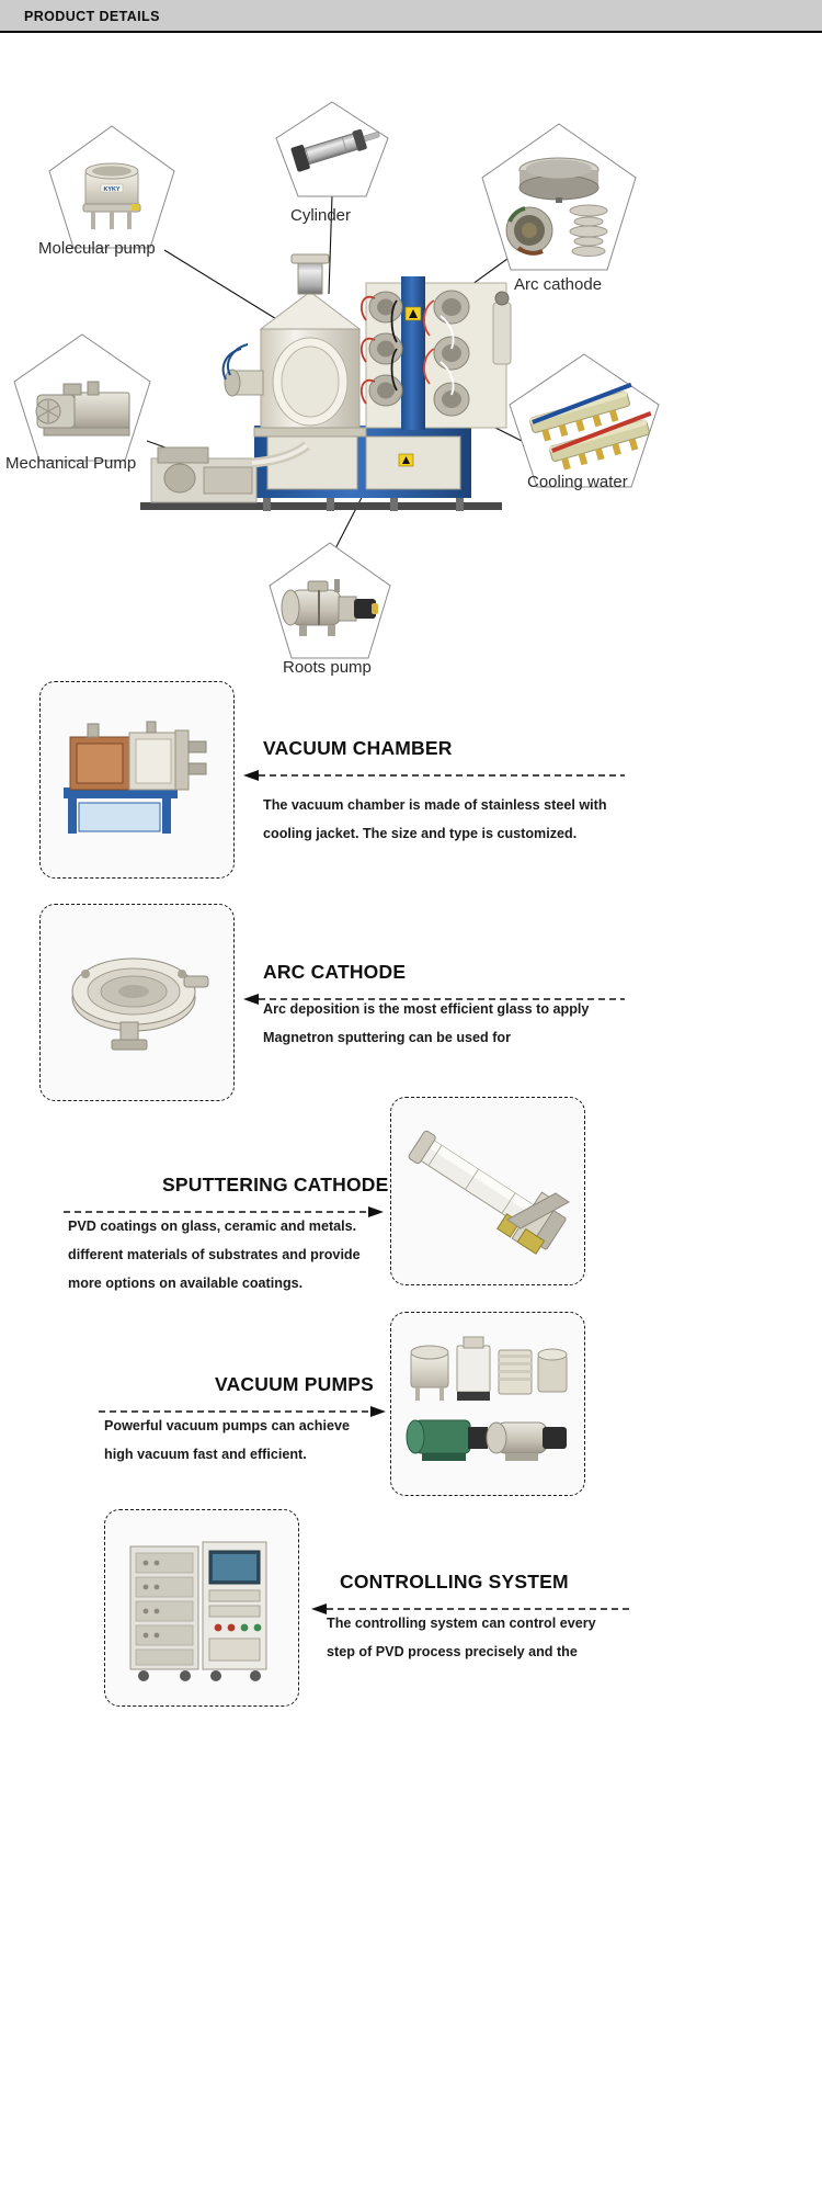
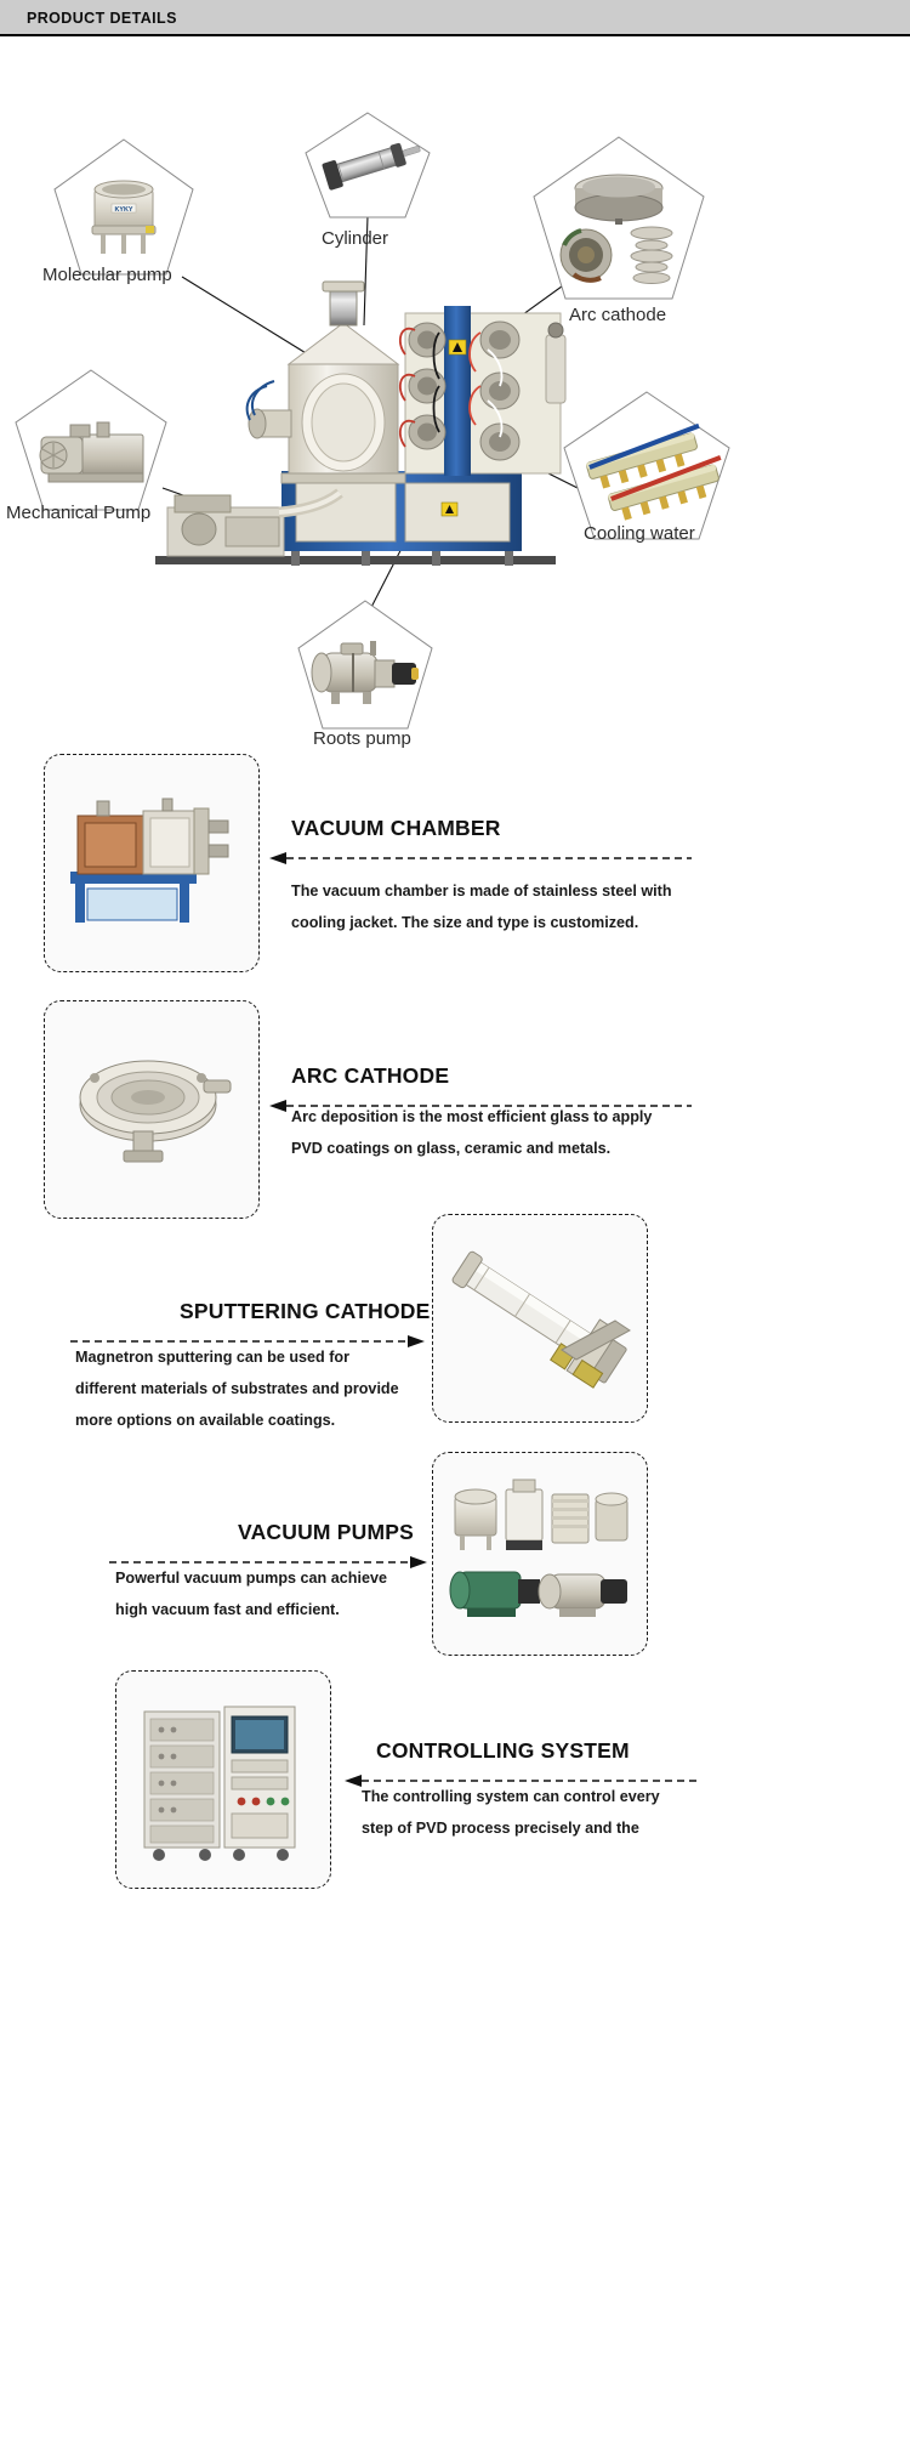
  PRODUCT DETAILS
  Molecular pump
  Cylinder
  Arc cathode
  Mechanical Pump
  Cooling water
  Roots pump
  VACUUM CHAMBER
  The vacuum chamber is made of stainless steel with
  cooling jacket. The size and type is customized.
  ARC CATHODE
  Arc deposition is the most efficient glass to apply
- Magnetron sputtering can be used for
+ PVD coatings on glass, ceramic and metals.
  SPUTTERING CATHODE
- PVD coatings on glass, ceramic and metals.
+ Magnetron sputtering can be used for
  different materials of substrates and provide
  more options on available coatings.
  VACUUM PUMPS
  Powerful vacuum pumps can achieve
  high vacuum fast and efficient.
  CONTROLLING SYSTEM
  The controlling system can control every
  step of PVD process precisely and the
